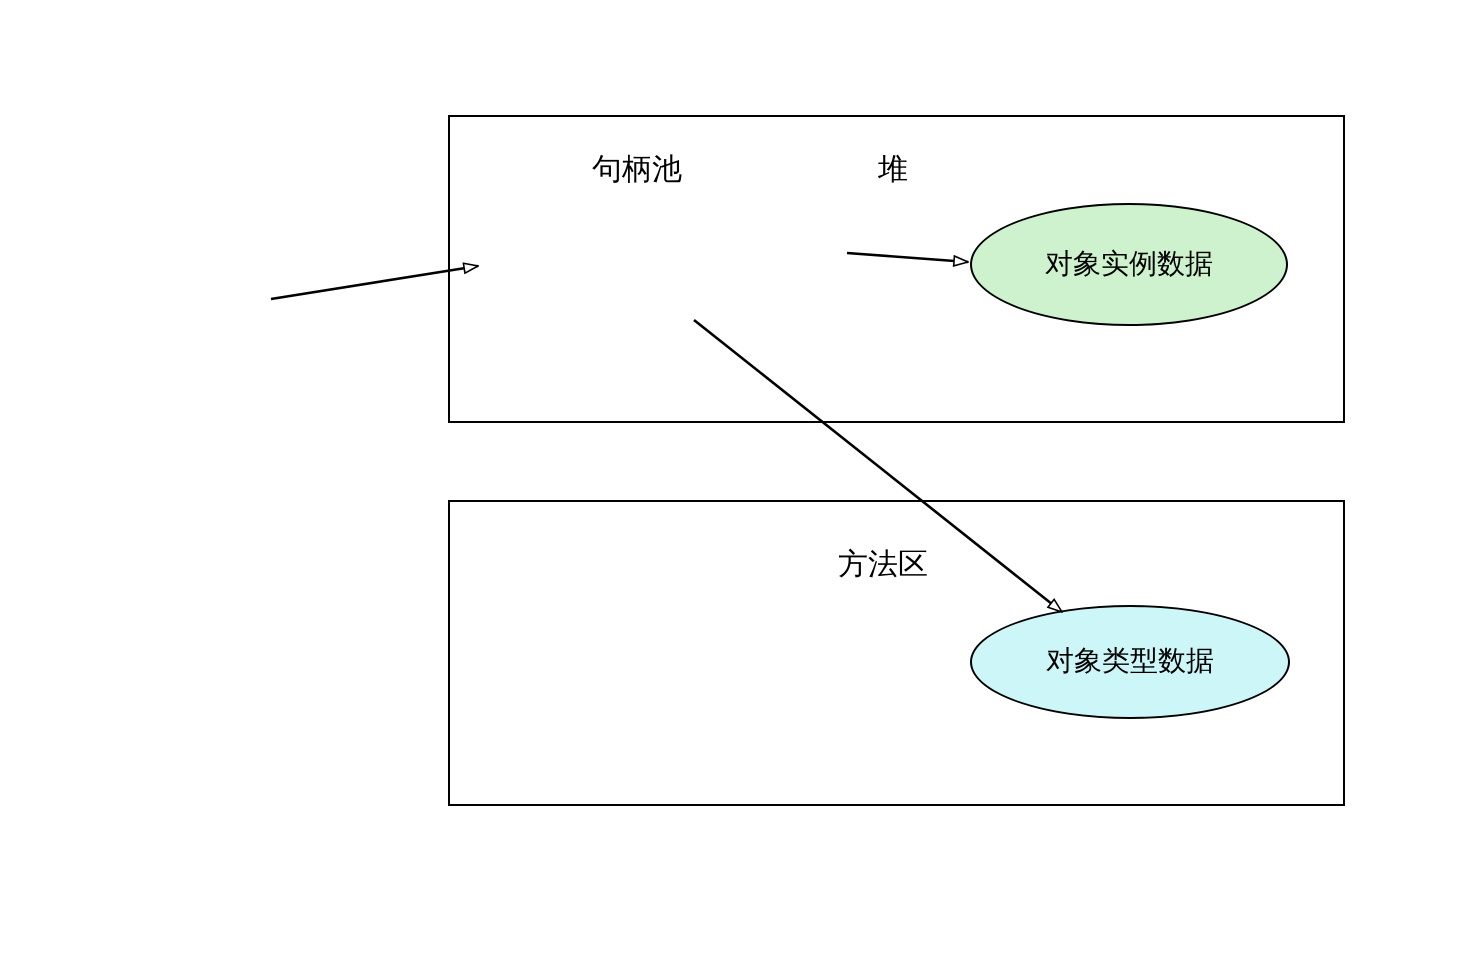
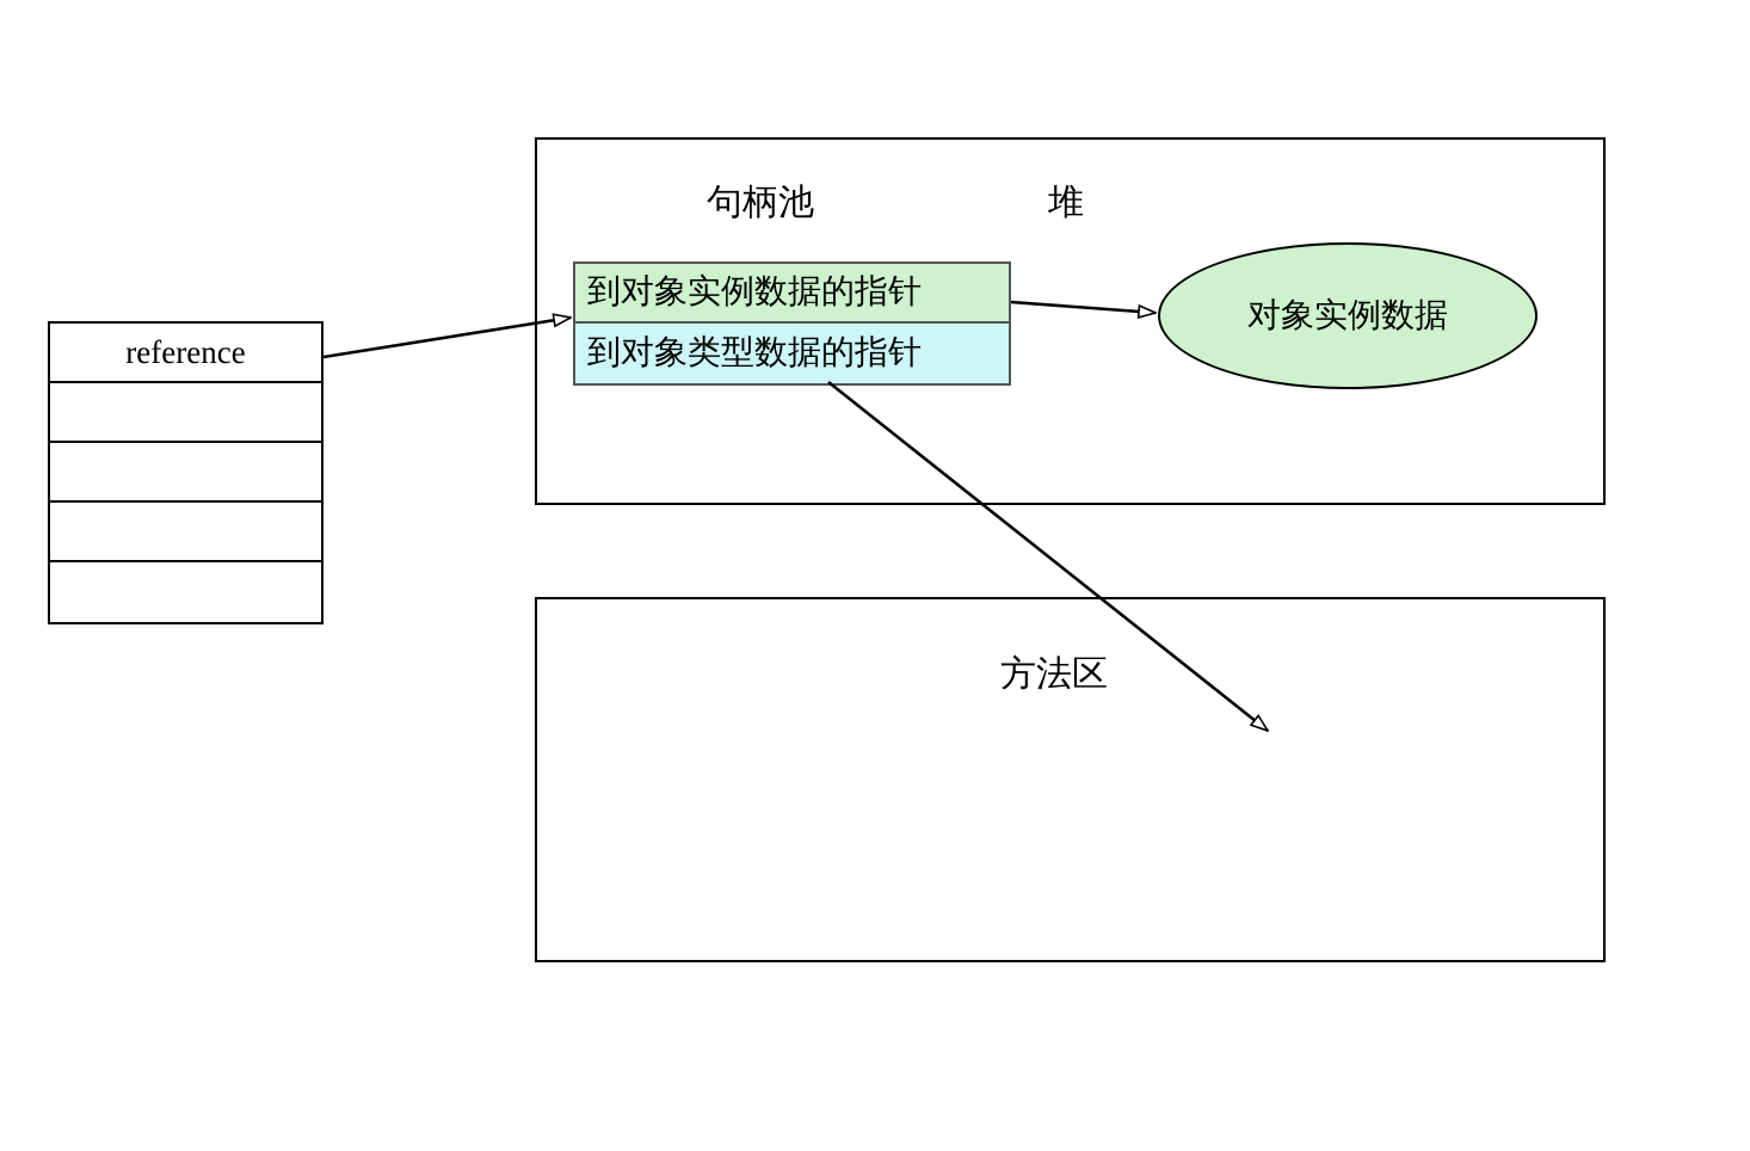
  句柄池
  堆
  方法区
+ reference
+ 到对象实例数据的指针
+ 到对象类型数据的指针
  对象实例数据
- 对象类型数据
